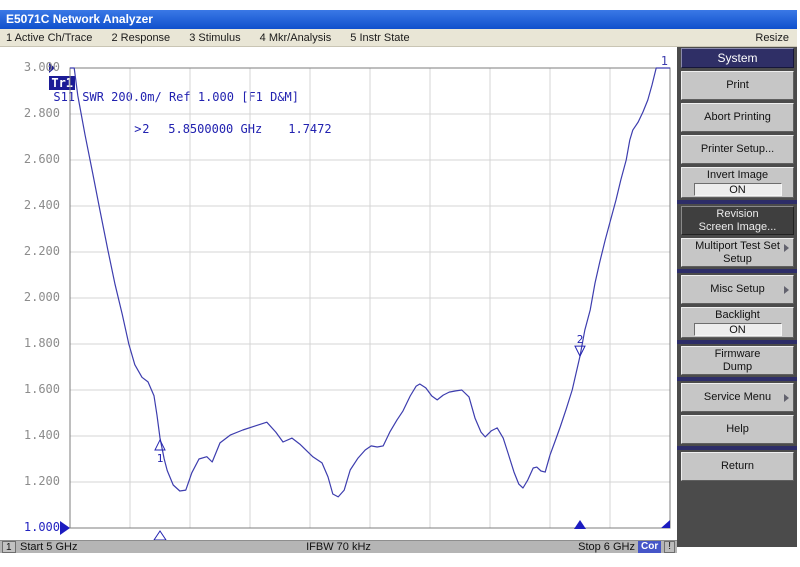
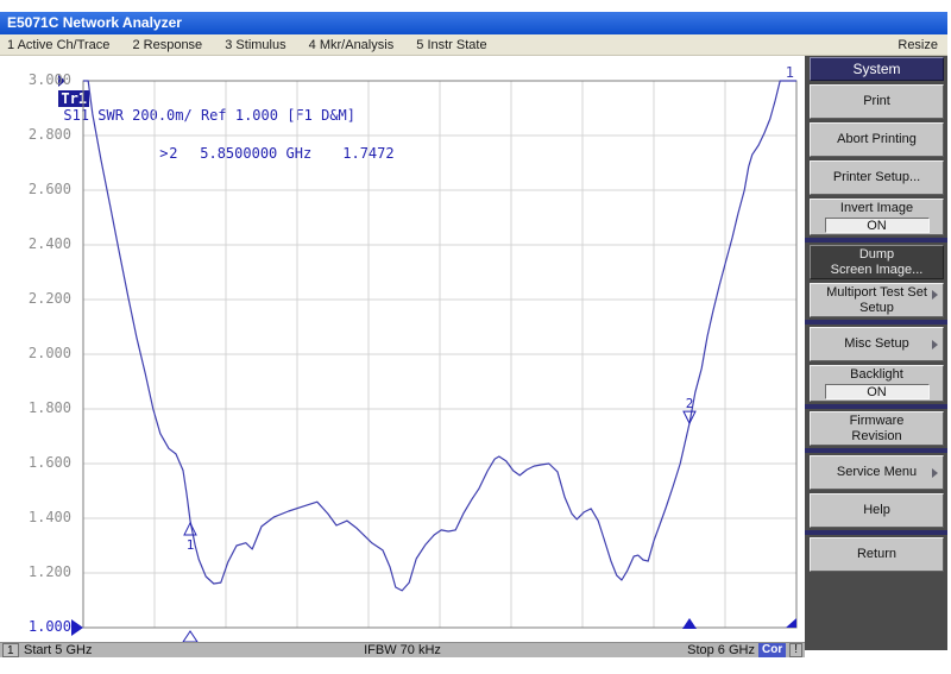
  E5071C Network Analyzer
  1 Active Ch/Trace 2 Response 3 Stimulus 4 Mkr/Analysis 5 Instr State
  Resize
  Tr1 S11 SWR 200.0m/ Ref 1.000 [F1 D&M]
  3.000
  2.800
  2.600
  2.400
  2.200
  2.000
  1.800
  1.600
  1.400
  1.200
  1.000
  1
  1
  2
  >2 5.8500000 GHz 1.7472
  1
  Start 5 GHz
  IFBW 70 kHz
  Stop 6 GHz
  Cor
  !
  System
  Print
  Abort Printing
  Printer Setup...
  Invert Image
  ON
- Revision
+ Dump
  Screen Image...
  Multiport Test Set
  Setup
  Misc Setup
  Backlight
  ON
  Firmware
- Dump
+ Revision
  Service Menu
  Help
  Return
